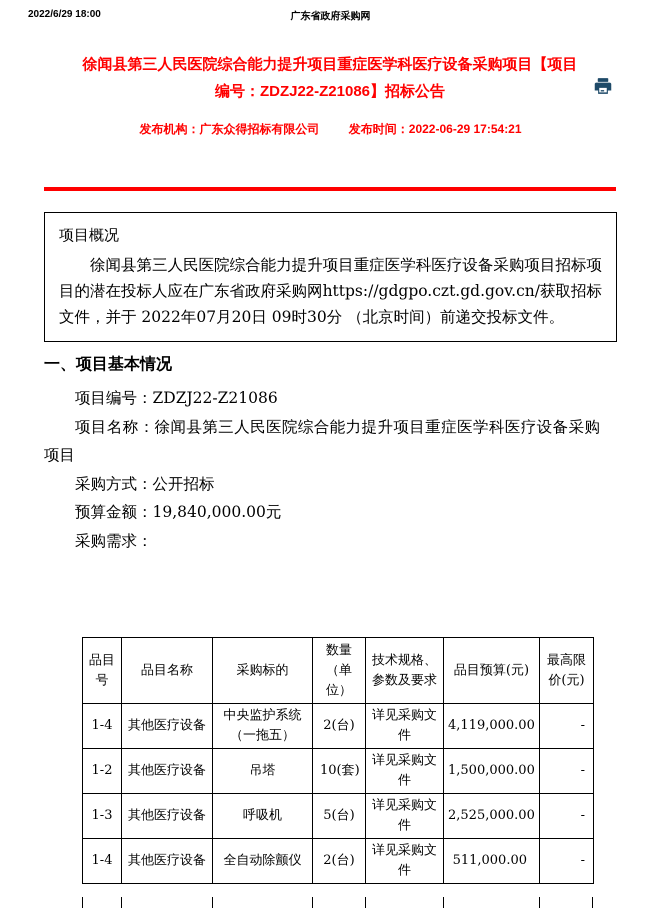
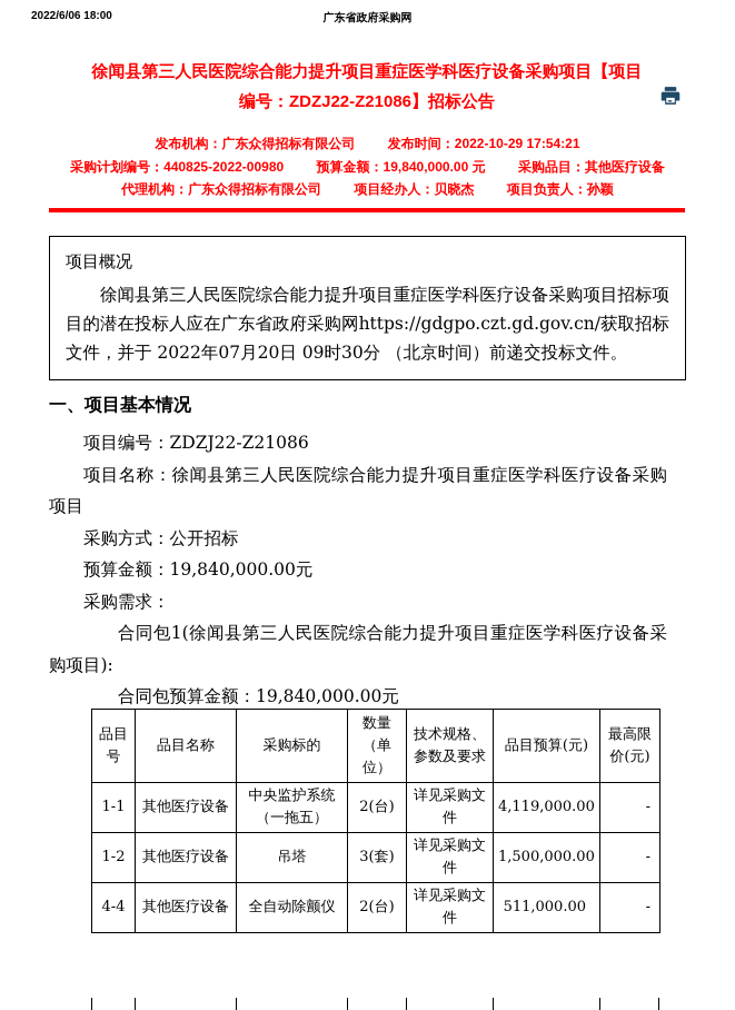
- 2022/6/29 18:00
+ 2022/6/06 18:00
  广东省政府采购网
  徐闻县第三人民医院综合能力提升项目重症医学科医疗设备采购项目【项目编号：ZDZJ22-Z21086】招标公告
- 发布机构：广东众得招标有限公司 发布时间：2022-06-29 17:54:21
+ 发布机构：广东众得招标有限公司 发布时间：2022-10-29 17:54:21
+ 采购计划编号：440825-2022-00980 预算金额：19,840,000.00 元 采购品目：其他医疗设备
+ 代理机构：广东众得招标有限公司 项目经办人：贝晓杰 项目负责人：孙颖
  项目概况
  徐闻县第三人民医院综合能力提升项目重症医学科医疗设备采购项目招标项目的潜在投标人应在广东省政府采购网https://gdgpo.czt.gd.gov.cn/获取招标文件，并于 2022年07月20日 09时30分 （北京时间）前递交投标文件。
  一、项目基本情况
  项目编号：ZDZJ22-Z21086
  项目名称：徐闻县第三人民医院综合能力提升项目重症医学科医疗设备采购项目
  采购方式：公开招标
  预算金额：19,840,000.00元
  采购需求：
+ 合同包1(徐闻县第三人民医院综合能力提升项目重症医学科医疗设备采购项目):
+ 合同包预算金额：19,840,000.00元
  品目号	品目名称	采购标的	数量（单位）	技术规格、参数及要求	品目预算(元)	最高限价(元)
- 1-4	其他医疗设备	中央监护系统（一拖五）	2(台)	详见采购文件	4,119,000.00	-
+ 1-1	其他医疗设备	中央监护系统（一拖五）	2(台)	详见采购文件	4,119,000.00	-
- 1-2	其他医疗设备	吊塔	10(套)	详见采购文件	1,500,000.00	-
+ 1-2	其他医疗设备	吊塔	3(套)	详见采购文件	1,500,000.00	-
- 1-3	其他医疗设备	呼吸机	5(台)	详见采购文件	2,525,000.00	-
- 1-4	其他医疗设备	全自动除颤仪	2(台)	详见采购文件	511,000.00	-
+ 4-4	其他医疗设备	全自动除颤仪	2(台)	详见采购文件	511,000.00	-
